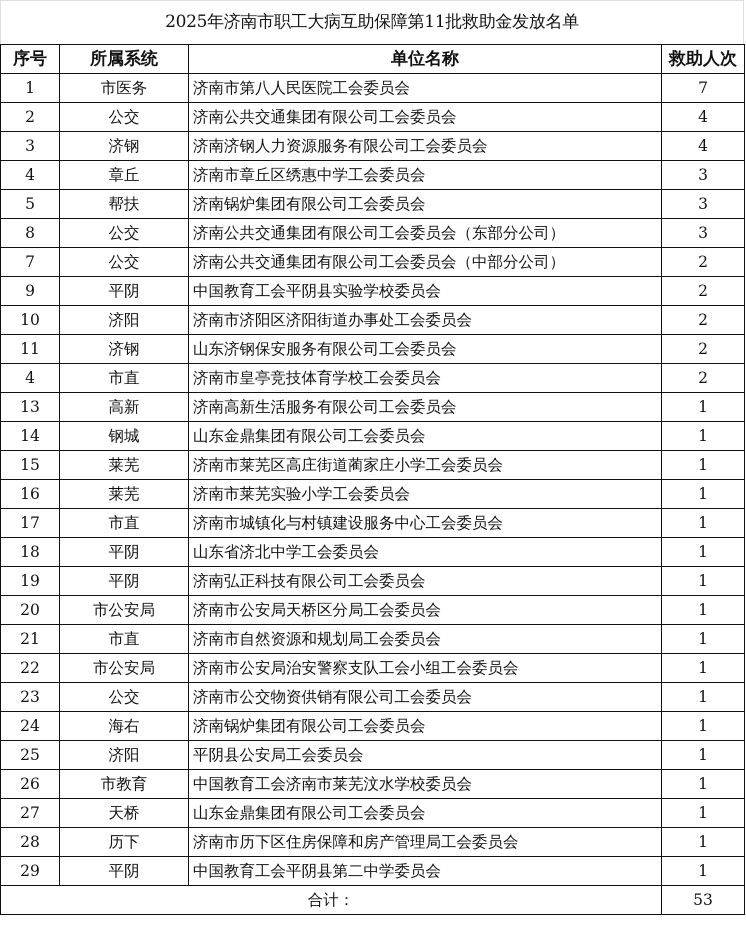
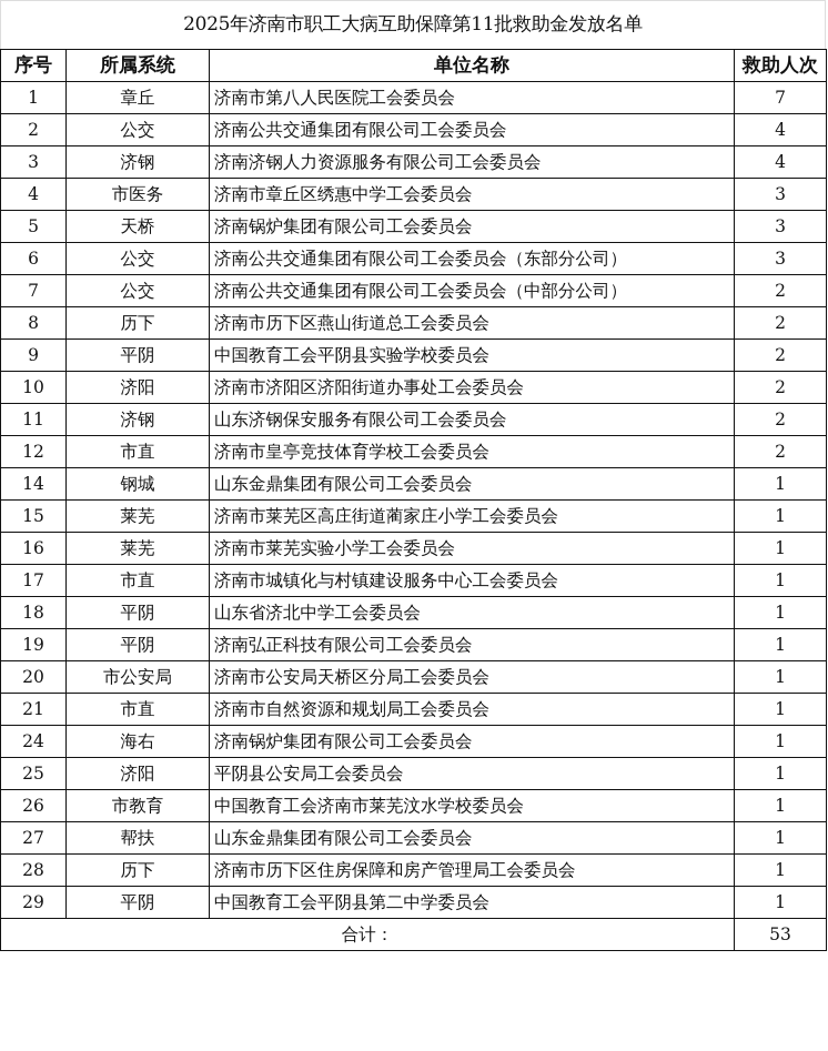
  2025年济南市职工大病互助保障第11批救助金发放名单
  序号	所属系统	单位名称	救助人次
- 1	市医务	济南市第八人民医院工会委员会	7
+ 1	章丘	济南市第八人民医院工会委员会	7
  2	公交	济南公共交通集团有限公司工会委员会	4
  3	济钢	济南济钢人力资源服务有限公司工会委员会	4
- 4	章丘	济南市章丘区绣惠中学工会委员会	3
+ 4	市医务	济南市章丘区绣惠中学工会委员会	3
- 5	帮扶	济南锅炉集团有限公司工会委员会	3
+ 5	天桥	济南锅炉集团有限公司工会委员会	3
- 8	公交	济南公共交通集团有限公司工会委员会（东部分公司）	3
+ 6	公交	济南公共交通集团有限公司工会委员会（东部分公司）	3
  7	公交	济南公共交通集团有限公司工会委员会（中部分公司）	2
+ 8	历下	济南市历下区燕山街道总工会委员会	2
  9	平阴	中国教育工会平阴县实验学校委员会	2
  10	济阳	济南市济阳区济阳街道办事处工会委员会	2
  11	济钢	山东济钢保安服务有限公司工会委员会	2
- 4	市直	济南市皇亭竞技体育学校工会委员会	2
+ 12	市直	济南市皇亭竞技体育学校工会委员会	2
- 13	高新	济南高新生活服务有限公司工会委员会	1
  14	钢城	山东金鼎集团有限公司工会委员会	1
  15	莱芜	济南市莱芜区高庄街道蔺家庄小学工会委员会	1
  16	莱芜	济南市莱芜实验小学工会委员会	1
  17	市直	济南市城镇化与村镇建设服务中心工会委员会	1
  18	平阴	山东省济北中学工会委员会	1
  19	平阴	济南弘正科技有限公司工会委员会	1
  20	市公安局	济南市公安局天桥区分局工会委员会	1
  21	市直	济南市自然资源和规划局工会委员会	1
- 22	市公安局	济南市公安局治安警察支队工会小组工会委员会	1
- 23	公交	济南市公交物资供销有限公司工会委员会	1
  24	海右	济南锅炉集团有限公司工会委员会	1
  25	济阳	平阴县公安局工会委员会	1
  26	市教育	中国教育工会济南市莱芜汶水学校委员会	1
- 27	天桥	山东金鼎集团有限公司工会委员会	1
+ 27	帮扶	山东金鼎集团有限公司工会委员会	1
  28	历下	济南市历下区住房保障和房产管理局工会委员会	1
  29	平阴	中国教育工会平阴县第二中学委员会	1
  合计：	53
